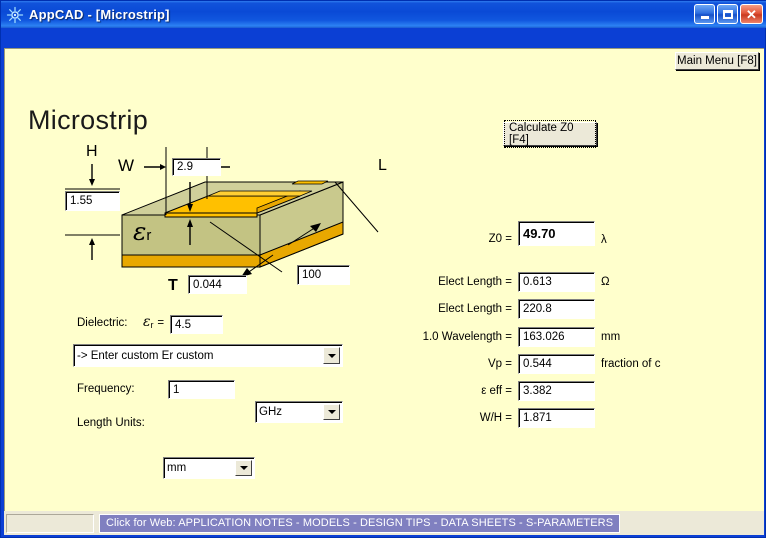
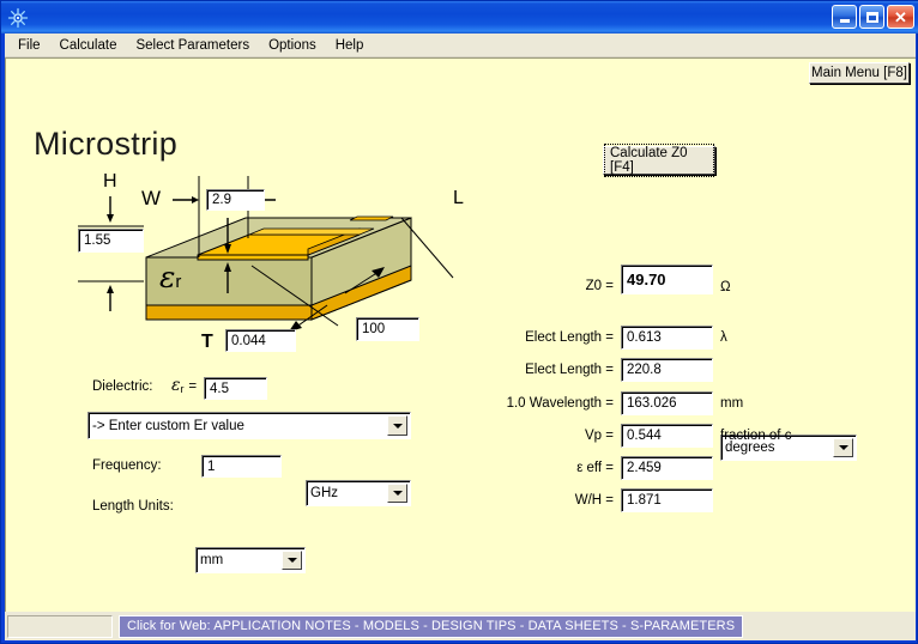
- AppCAD - [Microstrip]
  ✕
+ File
+ Calculate
+ Select Parameters
+ Options
+ Help
  Main Menu [F8]
  Microstrip
  W
  H
  T
  L
  εr
  2.9
  1.55
  0.044
  100
  Dielectric:
  εr =
  4.5
- -> Enter custom Er custom
+ -> Enter custom Er value
  Frequency:
  1
  GHz
  Length Units:
  mm
  Calculate Z0 [F4]
  Z0 =
  49.70
- λ
+ Ω
  Elect Length =
  0.613
- Ω
+ λ
  Elect Length =
  220.8
+ degrees
  1.0 Wavelength =
  163.026
  mm
  Vp =
  0.544
  fraction of c
  ε eff =
- 3.382
+ 2.459
  W/H =
  1.871
  Click for Web: APPLICATION NOTES - MODELS - DESIGN TIPS - DATA SHEETS - S-PARAMETERS
